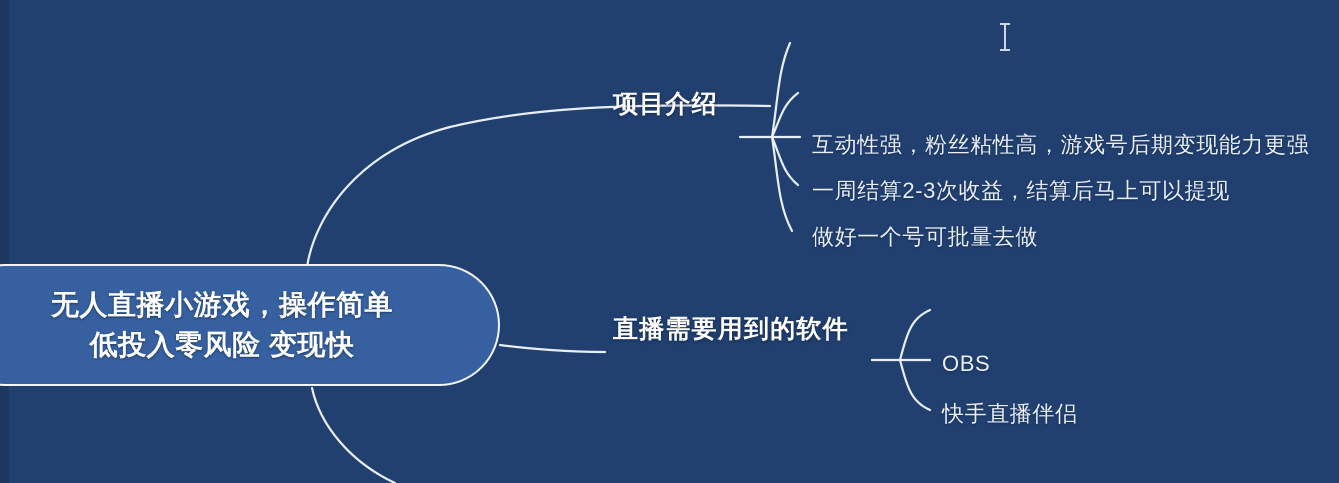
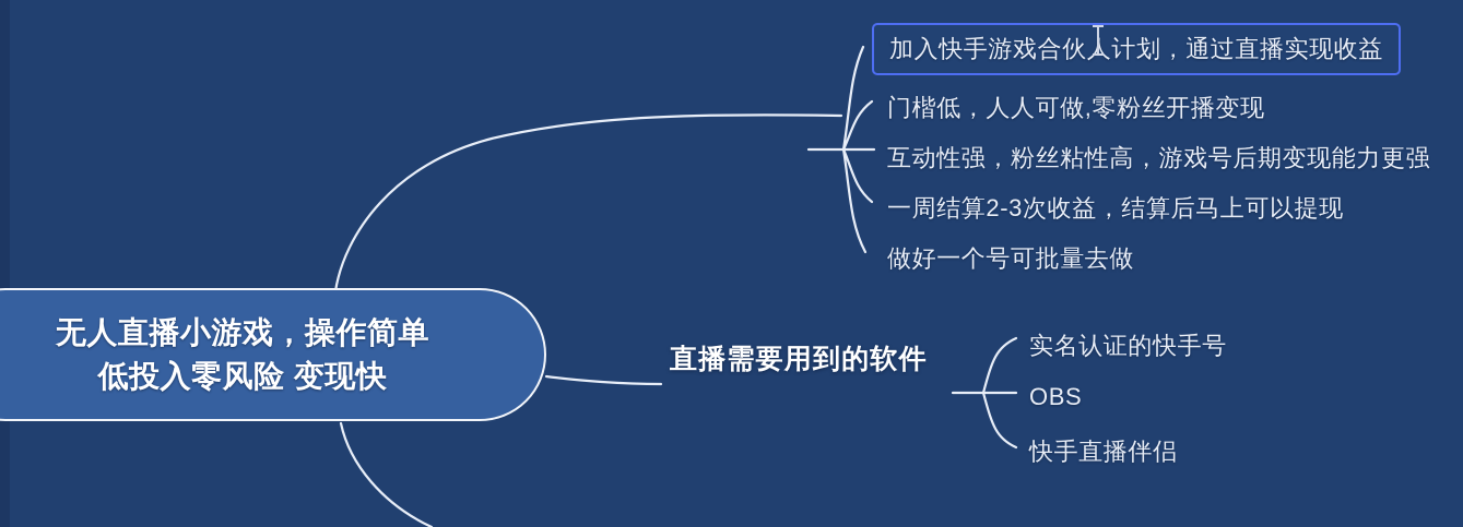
  无人直播小游戏，操作简单
  低投入零风险 变现快
- 项目介绍
  直播需要用到的软件
+ 加入快手游戏合伙人计划，通过直播实现收益
+ 门楷低，人人可做,零粉丝开播变现
  互动性强，粉丝粘性高，游戏号后期变现能力更强
  一周结算2-3次收益，结算后马上可以提现
  做好一个号可批量去做
+ 实名认证的快手号
  OBS
  快手直播伴侣
